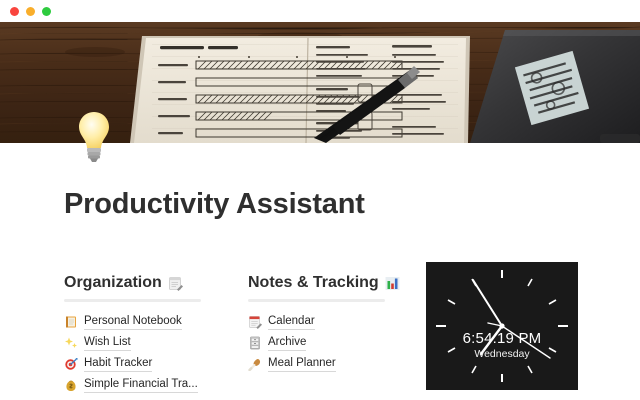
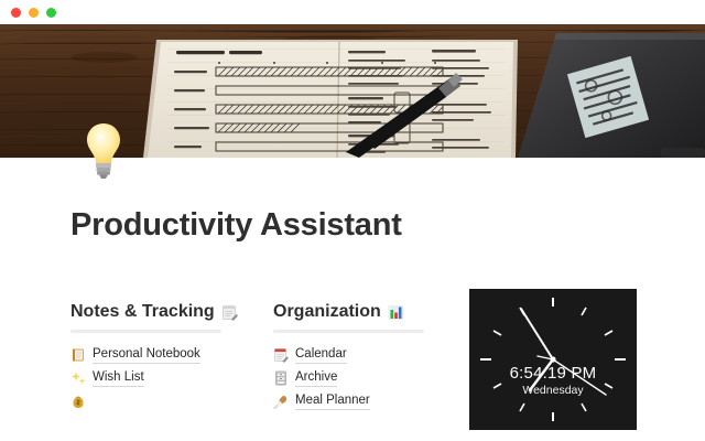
  Productivity Assistant
- Organization
+ Notes & Tracking
  Personal Notebook
  Wish List
- Habit Tracker
- Simple Financial Tra...
- Notes & Tracking
+ Organization
  Calendar
  Archive
  Meal Planner
  6:54:19 PM
  Wednesday
